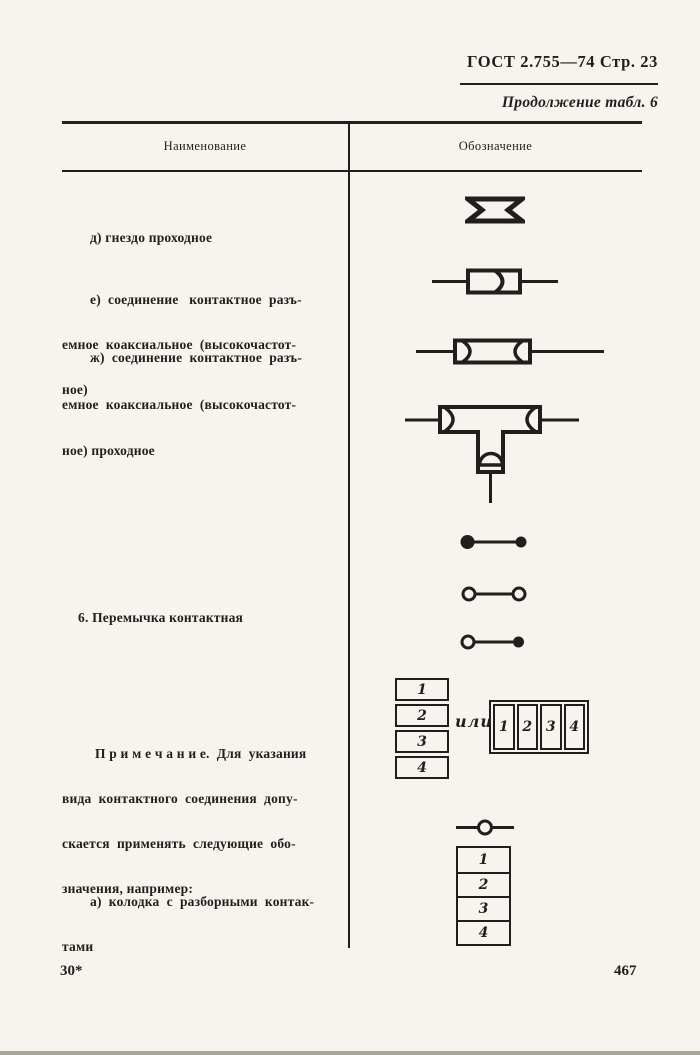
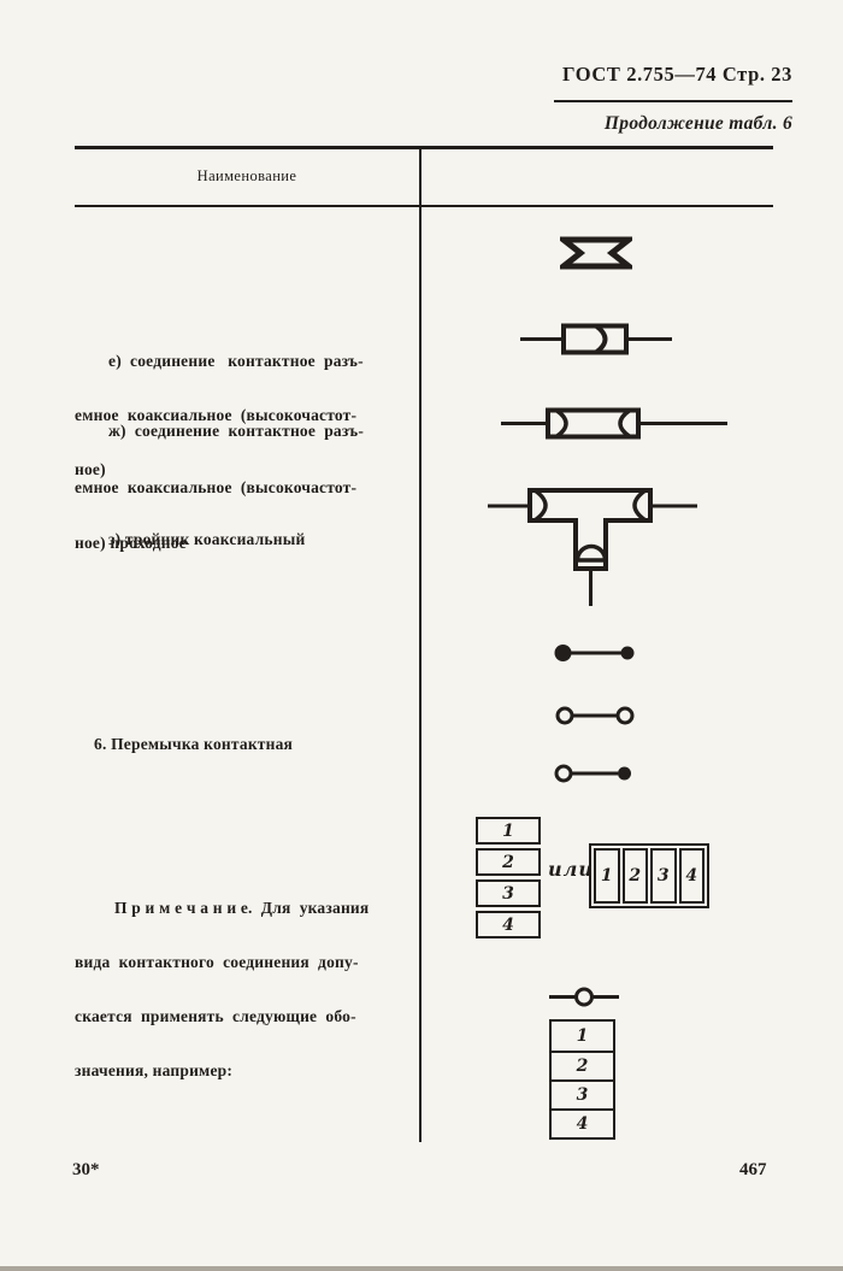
  ГОСТ 2.755—74 Стр. 23
  Продолжение табл. 6
  Наименование
- Обозначение
- д) гнездо проходное
  е) соединение контактное разъ-
  емное коаксиальное (высокочастот-
  ное)
  ж) соединение контактное разъ-
  емное коаксиальное (высокочастот-
  ное) проходное
+ з) тройник коаксиальный
  6. Перемычка контактная
  П р и м е ч а н и е. Для указания
  вида контактного соединения допу-
  скается применять следующие обо-
  значения, например:
- а) колодка с разборными контак-
- тами
  1
  2
  3
  4
  или
  1
  2
  3
  4
  1
  2
  3
  4
  30*
  467
